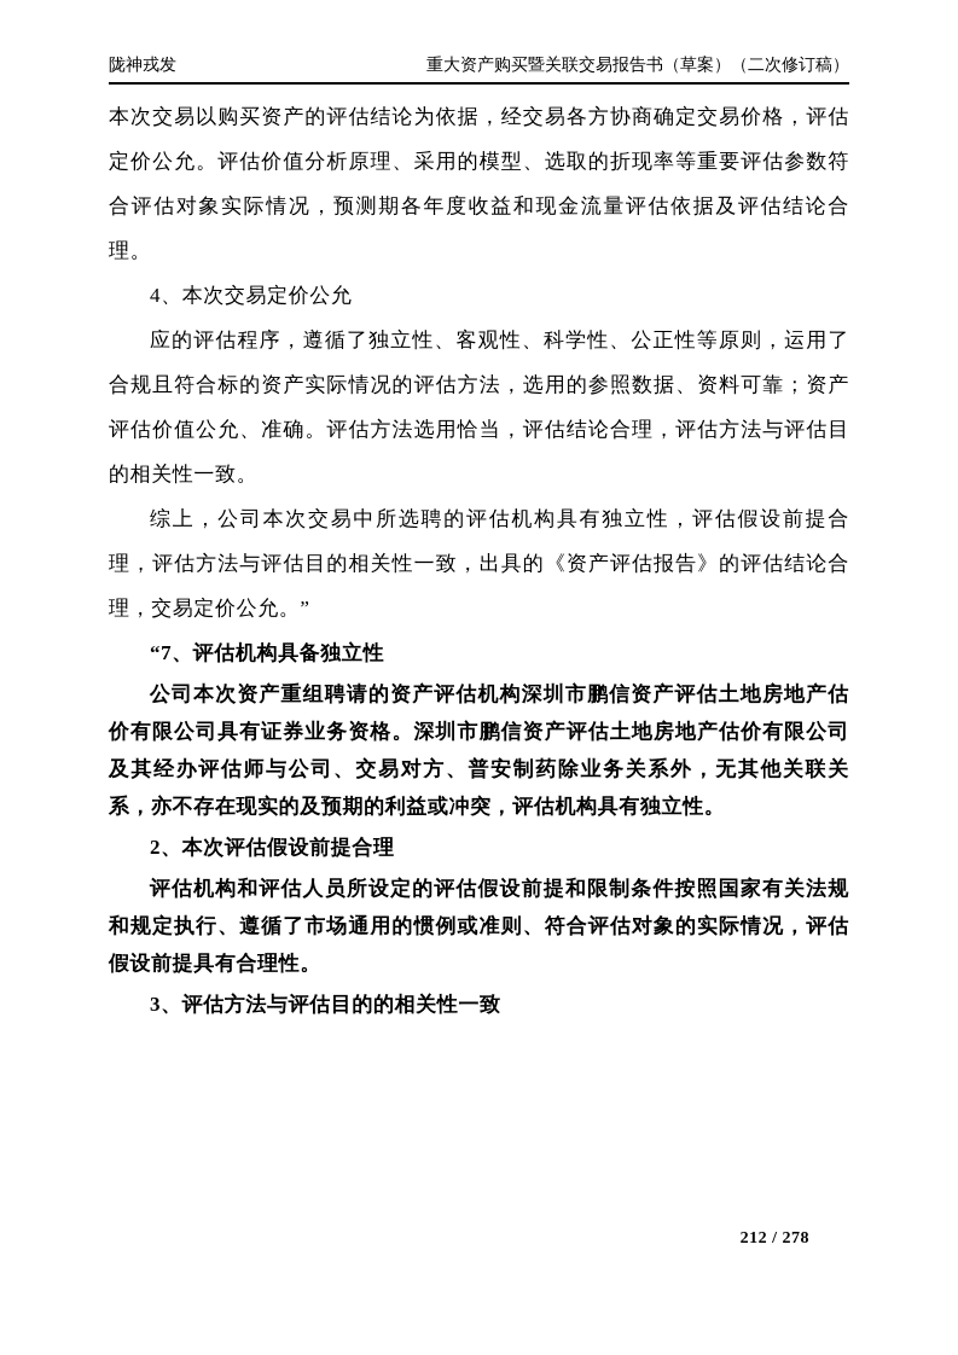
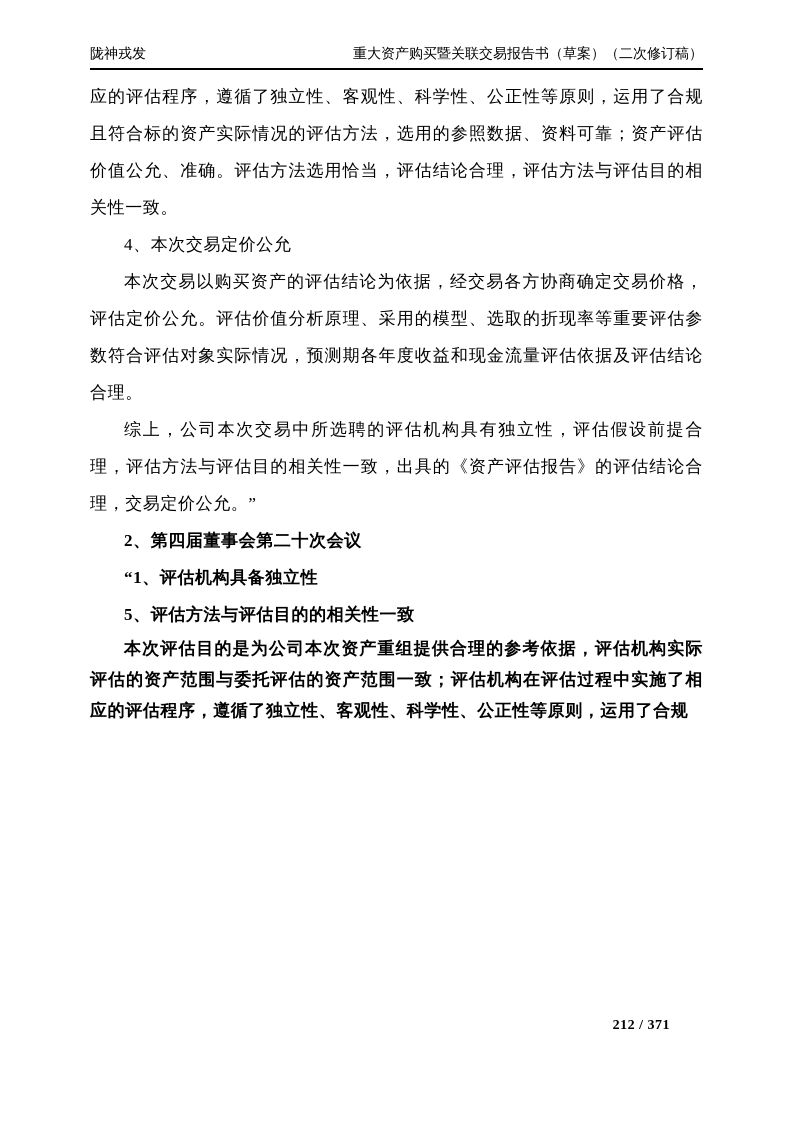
  陇神戎发
  重大资产购买暨关联交易报告书（草案）（二次修订稿）
- 本次交易以购买资产的评估结论为依据，经交易各方协商确定交易价格，评估定价公允。评估价值分析原理、采用的模型、选取的折现率等重要评估参数符合评估对象实际情况，预测期各年度收益和现金流量评估依据及评估结论合理。
+ 应的评估程序，遵循了独立性、客观性、科学性、公正性等原则，运用了合规且符合标的资产实际情况的评估方法，选用的参照数据、资料可靠；资产评估价值公允、准确。评估方法选用恰当，评估结论合理，评估方法与评估目的相关性一致。
  4、本次交易定价公允
- 应的评估程序，遵循了独立性、客观性、科学性、公正性等原则，运用了合规且符合标的资产实际情况的评估方法，选用的参照数据、资料可靠；资产评估价值公允、准确。评估方法选用恰当，评估结论合理，评估方法与评估目的相关性一致。
+ 本次交易以购买资产的评估结论为依据，经交易各方协商确定交易价格，评估定价公允。评估价值分析原理、采用的模型、选取的折现率等重要评估参数符合评估对象实际情况，预测期各年度收益和现金流量评估依据及评估结论合理。
  综上，公司本次交易中所选聘的评估机构具有独立性，评估假设前提合理，评估方法与评估目的相关性一致，出具的《资产评估报告》的评估结论合理，交易定价公允。”
+ 2、第四届董事会第二十次会议
- “7、评估机构具备独立性
+ “1、评估机构具备独立性
- 公司本次资产重组聘请的资产评估机构深圳市鹏信资产评估土地房地产估价有限公司具有证券业务资格。深圳市鹏信资产评估土地房地产估价有限公司及其经办评估师与公司、交易对方、普安制药除业务关系外，无其他关联关系，亦不存在现实的及预期的利益或冲突，评估机构具有独立性。
- 2、本次评估假设前提合理
- 评估机构和评估人员所设定的评估假设前提和限制条件按照国家有关法规和规定执行、遵循了市场通用的惯例或准则、符合评估对象的实际情况，评估假设前提具有合理性。
- 3、评估方法与评估目的的相关性一致
+ 5、评估方法与评估目的的相关性一致
+ 本次评估目的是为公司本次资产重组提供合理的参考依据，评估机构实际评估的资产范围与委托评估的资产范围一致；评估机构在评估过程中实施了相应的评估程序，遵循了独立性、客观性、科学性、公正性等原则，运用了合规
- 212 / 278
+ 212 / 371
